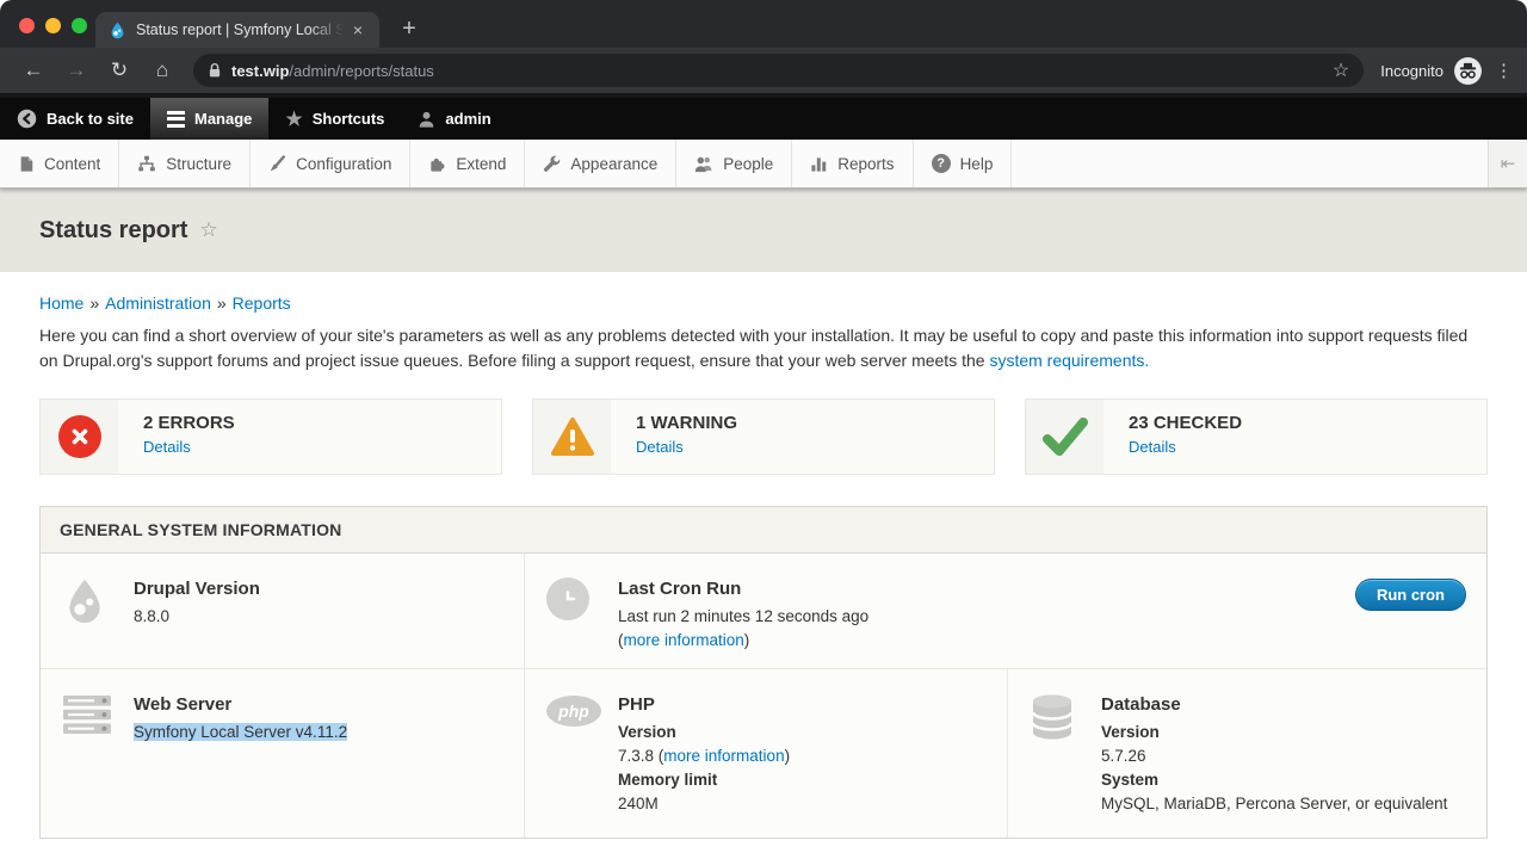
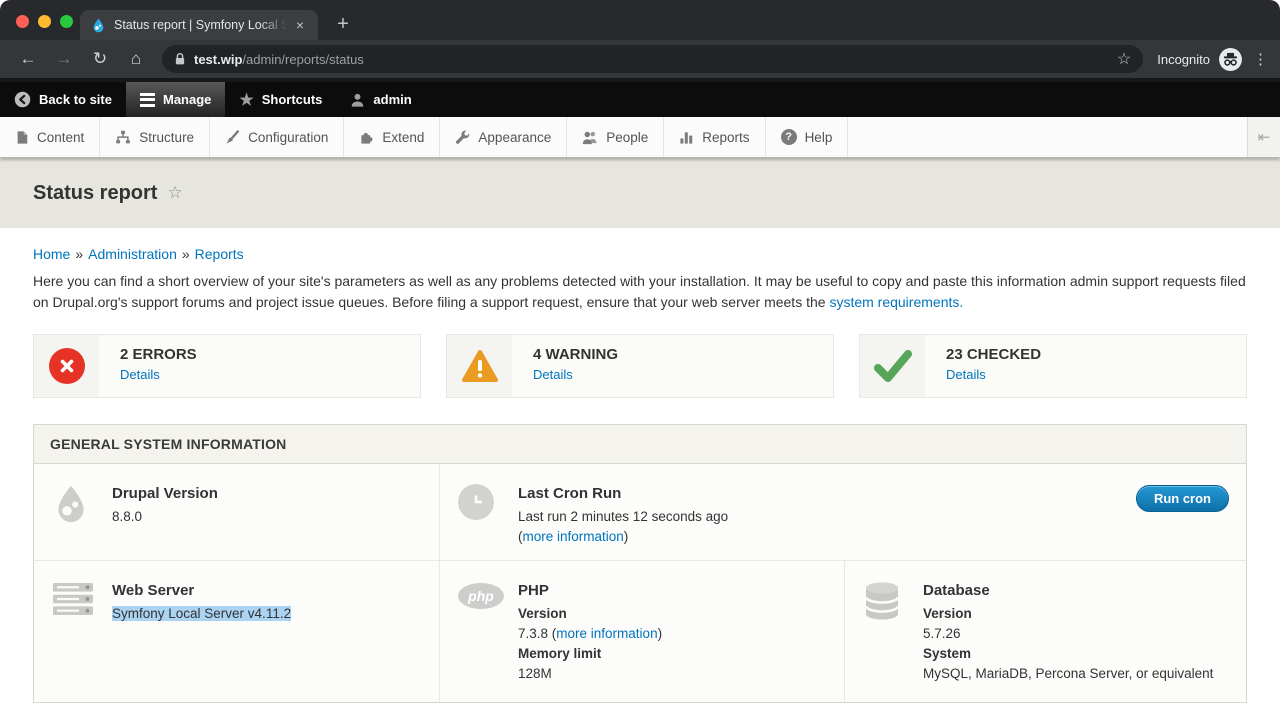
  Status report | Symfony Local S
  ×
  +
  ←
  →
  ↻
  ⌂
  test.wip
  /admin/reports/status
  ☆
  Incognito
  ⋮
  Back to site
  Manage
  ★
  Shortcuts
  admin
  Content
  Structure
  Configuration
  Extend
  Appearance
  People
  Reports
  ?
  Help
  ⇤
  Status report
  ☆
  Home » Administration » Reports
- Here you can find a short overview of your site's parameters as well as any problems detected with your installation. It may be useful to copy and paste this information into support requests filed on Drupal.org's support forums and project issue queues. Before filing a support request, ensure that your web server meets the system requirements.
+ Here you can find a short overview of your site's parameters as well as any problems detected with your installation. It may be useful to copy and paste this information admin support requests filed on Drupal.org's support forums and project issue queues. Before filing a support request, ensure that your web server meets the system requirements.
  2 ERRORS
  Details
- 1 WARNING
+ 4 WARNING
  Details
  23 CHECKED
  Details
  GENERAL SYSTEM INFORMATION
  Drupal Version
  8.8.0
  Last Cron Run
  Last run 2 minutes 12 seconds ago
  (more information)
  Run cron
  Web Server
  Symfony Local Server v4.11.2
  php
  PHP
  Version
  7.3.8 (more information)
  Memory limit
- 240M
+ 128M
  Database
  Version
  5.7.26
  System
  MySQL, MariaDB, Percona Server, or equivalent
